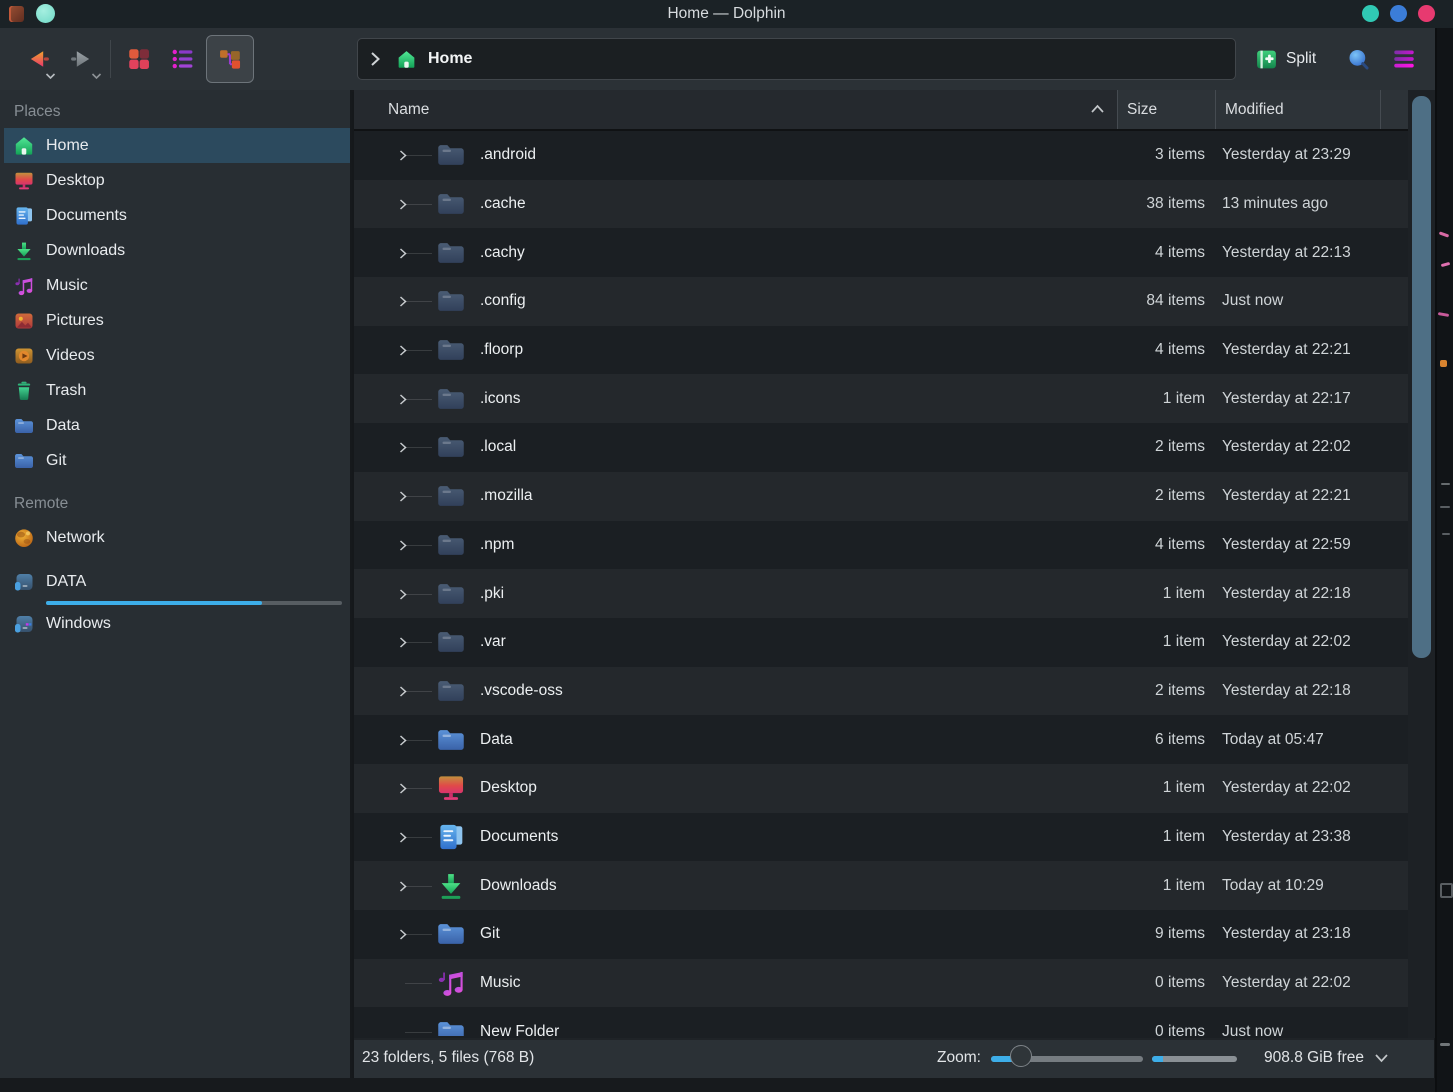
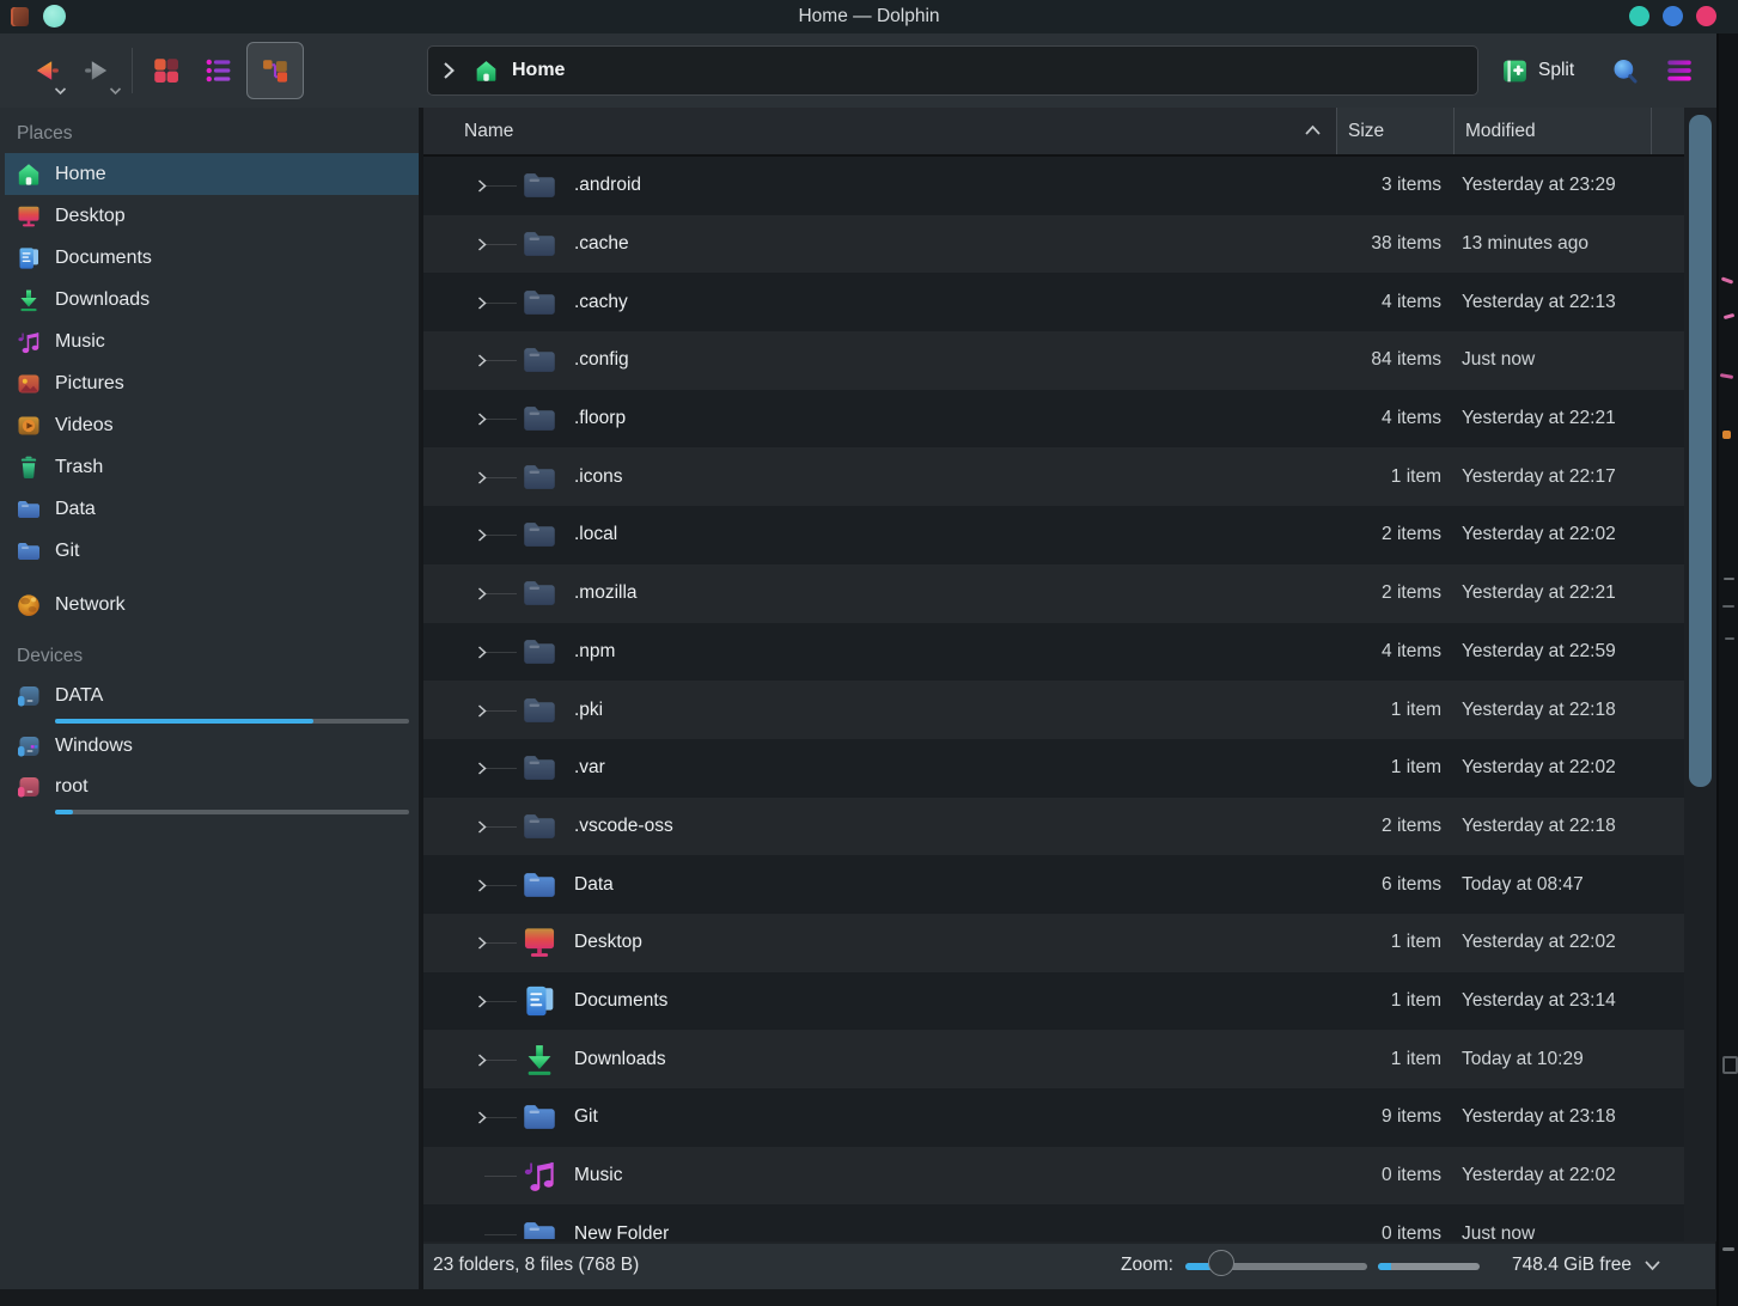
  Home — Dolphin
  Home
  Split
  Places
  Home
  Desktop
  Documents
  Downloads
  Music
  Pictures
  Videos
  Trash
  Data
  Git
- Remote
  Network
+ Devices
  DATA
  Windows
+ root
  Name
  Size
  Modified
  .android
  3 items
  Yesterday at 23:29
  .cache
  38 items
  13 minutes ago
  .cachy
  4 items
  Yesterday at 22:13
  .config
  84 items
  Just now
  .floorp
  4 items
  Yesterday at 22:21
  .icons
  1 item
  Yesterday at 22:17
  .local
  2 items
  Yesterday at 22:02
  .mozilla
  2 items
  Yesterday at 22:21
  .npm
  4 items
  Yesterday at 22:59
  .pki
  1 item
  Yesterday at 22:18
  .var
  1 item
  Yesterday at 22:02
  .vscode-oss
  2 items
  Yesterday at 22:18
  Data
  6 items
- Today at 05:47
+ Today at 08:47
  Desktop
  1 item
  Yesterday at 22:02
  Documents
  1 item
- Yesterday at 23:38
+ Yesterday at 23:14
  Downloads
  1 item
  Today at 10:29
  Git
  9 items
  Yesterday at 23:18
  Music
  0 items
  Yesterday at 22:02
  New Folder
  0 items
  Just now
- 23 folders, 5 files (768 B)
+ 23 folders, 8 files (768 B)
  Zoom:
- 908.8 GiB free
+ 748.4 GiB free
